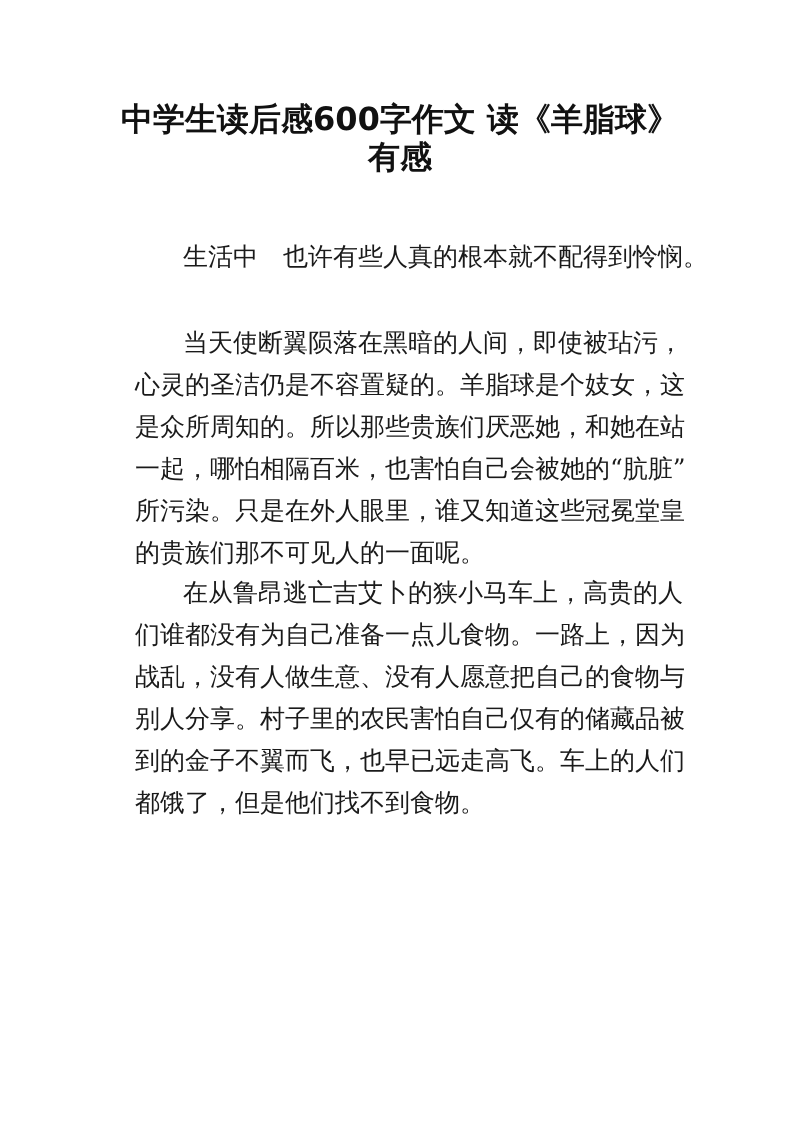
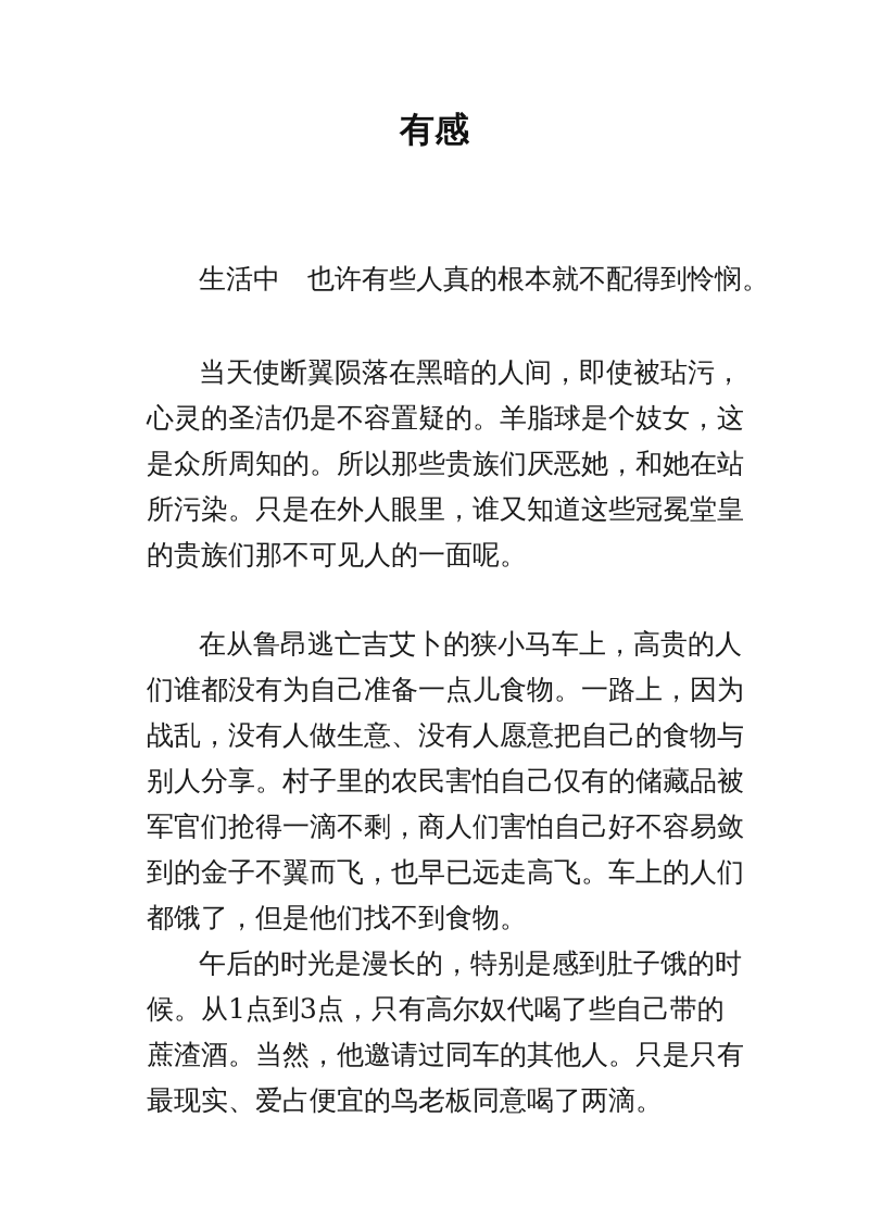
- 中学生读后感600字作文 读《羊脂球》
  有感
  生活中 也许有些人真的根本就不配得到怜悯。
  当天使断翼陨落在黑暗的人间，即使被玷污，
  心灵的圣洁仍是不容置疑的。羊脂球是个妓女，这
  是众所周知的。所以那些贵族们厌恶她，和她在站
- 一起，哪怕相隔百米，也害怕自己会被她的“肮脏”
  所污染。只是在外人眼里，谁又知道这些冠冕堂皇
  的贵族们那不可见人的一面呢。
  在从鲁昂逃亡吉艾卜的狭小马车上，高贵的人
  们谁都没有为自己准备一点儿食物。一路上，因为
  战乱，没有人做生意、没有人愿意把自己的食物与
  别人分享。村子里的农民害怕自己仅有的储藏品被
+ 军官们抢得一滴不剩，商人们害怕自己好不容易敛
  到的金子不翼而飞，也早已远走高飞。车上的人们
  都饿了，但是他们找不到食物。
+ 午后的时光是漫长的，特别是感到肚子饿的时
+ 候。从1点到3点，只有高尔奴代喝了些自己带的
+ 蔗渣酒。当然，他邀请过同车的其他人。只是只有
+ 最现实、爱占便宜的鸟老板同意喝了两滴。
